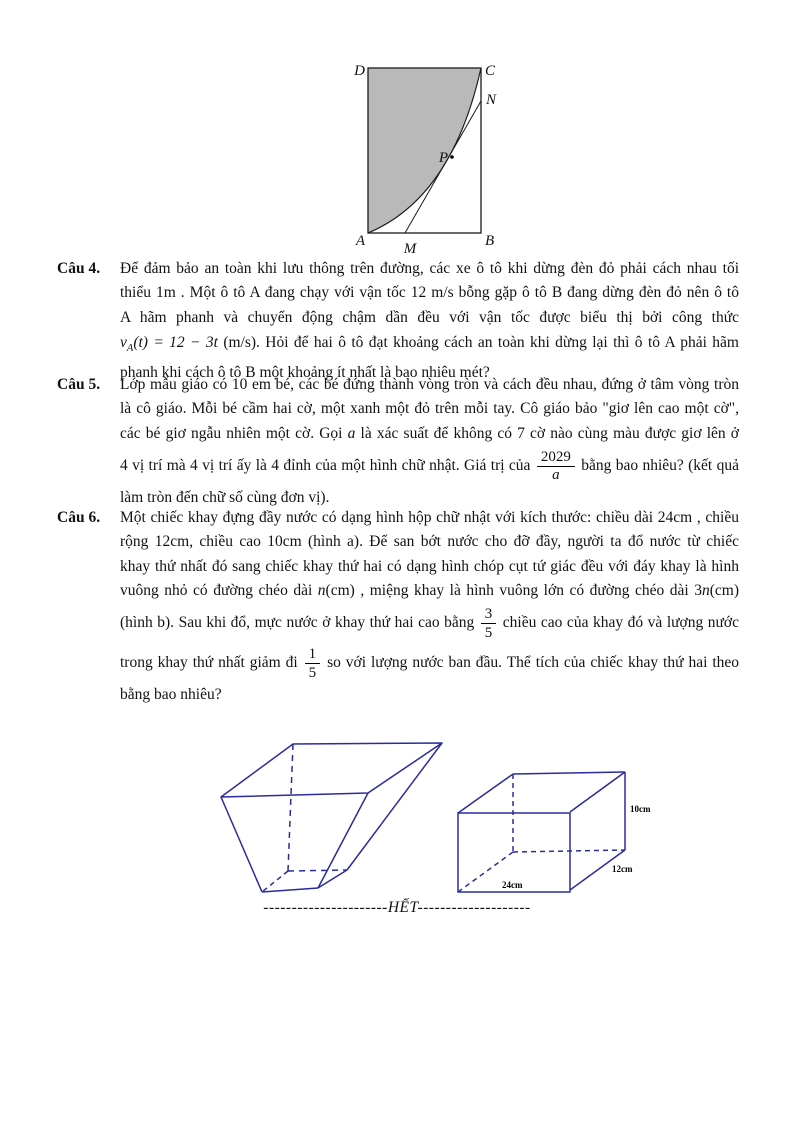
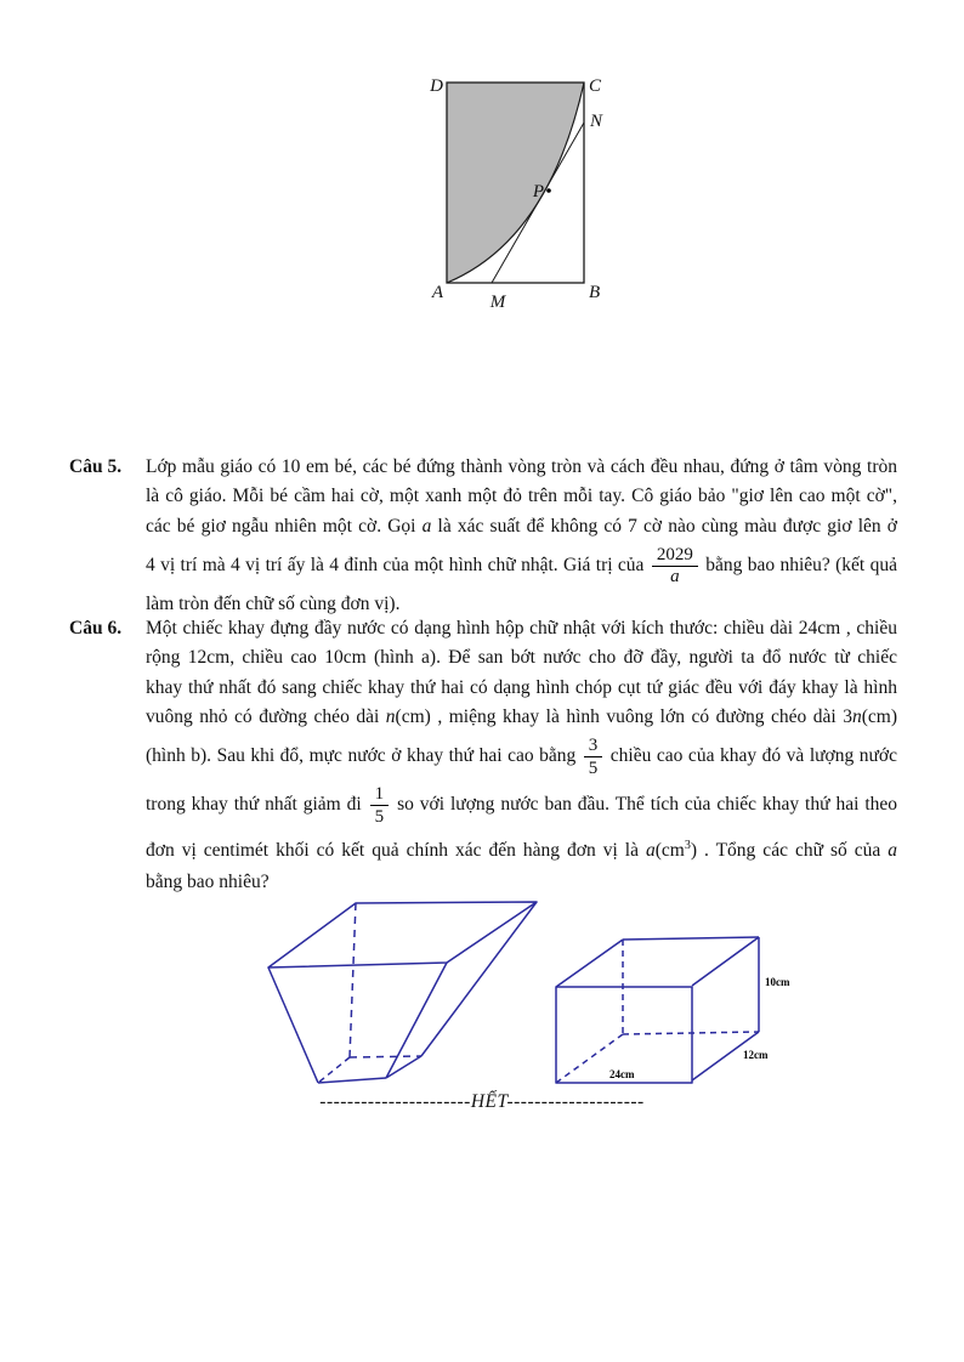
  D
  C
  N
  P
  A
  M
  B
- Câu 4.
- Để đảm bảo an toàn khi lưu thông trên đường, các xe ô tô khi dừng đèn đỏ phải cách nhau tối
- thiểu 1m . Một ô tô A đang chạy với vận tốc 12 m/s bỗng gặp ô tô B đang dừng đèn đỏ nên ô tô
- A hãm phanh và chuyển động chậm dần đều với vận tốc được biểu thị bởi công thức
- vA(t) = 12 − 3t (m/s). Hỏi để hai ô tô đạt khoảng cách an toàn khi dừng lại thì ô tô A phải hãm
- phanh khi cách ô tô B một khoảng ít nhất là bao nhiêu mét?
  Câu 5.
  Lớp mẫu giáo có 10 em bé, các bé đứng thành vòng tròn và cách đều nhau, đứng ở tâm vòng tròn
  là cô giáo. Mỗi bé cầm hai cờ, một xanh một đỏ trên mỗi tay. Cô giáo bảo "giơ lên cao một cờ",
  các bé giơ ngẫu nhiên một cờ. Gọi a là xác suất để không có 7 cờ nào cùng màu được giơ lên ở
  4 vị trí mà 4 vị trí ấy là 4 đỉnh của một hình chữ nhật. Giá trị của
  2029
  a
  bằng bao nhiêu? (kết quả
  làm tròn đến chữ số cùng đơn vị).
  Câu 6.
  Một chiếc khay đựng đầy nước có dạng hình hộp chữ nhật với kích thước: chiều dài 24cm , chiều
  rộng 12cm, chiều cao 10cm (hình a). Để san bớt nước cho đỡ đầy, người ta đổ nước từ chiếc
  khay thứ nhất đó sang chiếc khay thứ hai có dạng hình chóp cụt tứ giác đều với đáy khay là hình
  vuông nhỏ có đường chéo dài n(cm) , miệng khay là hình vuông lớn có đường chéo dài 3n(cm)
  (hình b). Sau khi đổ, mực nước ở khay thứ hai cao bằng
  3
  5
  chiều cao của khay đó và lượng nước
  trong khay thứ nhất giảm đi
  1
  5
  so với lượng nước ban đầu. Thể tích của chiếc khay thứ hai theo
+ đơn vị centimét khối có kết quả chính xác đến hàng đơn vị là a(cm3) . Tổng các chữ số của a
  bằng bao nhiêu?
  10cm
  12cm
  24cm
  ----------------------HẾT--------------------
